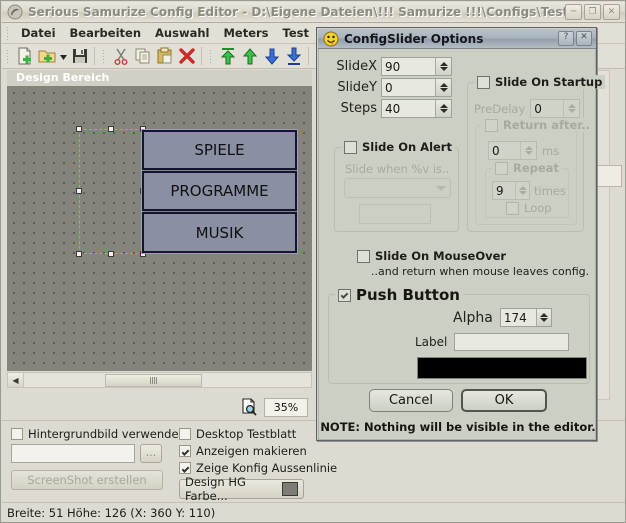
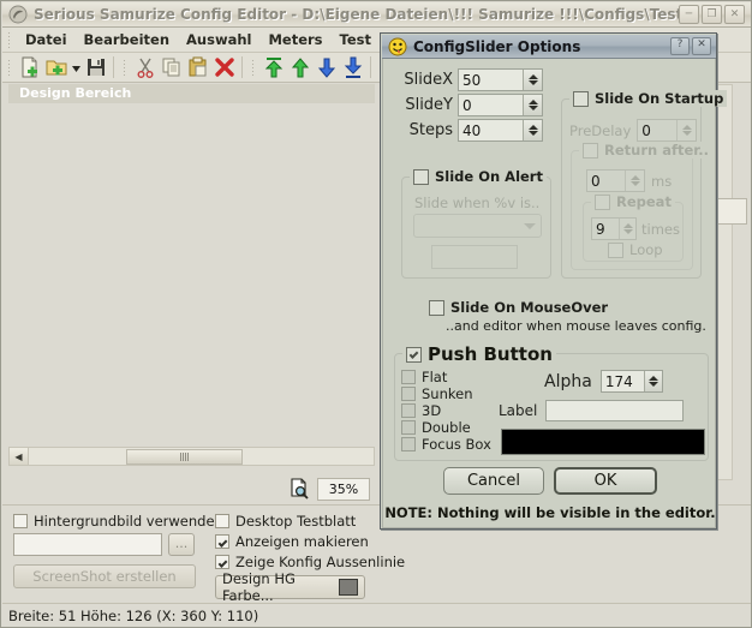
  Serious Samurize Config Editor - D:\Eigene Dateien\!!! Samurize !!!\Configs\Tes
  ─
  ❐
  ✕
  Datei
  Bearbeiten
  Auswahl
  Meters
  Test
  Design Bereich
- SPIELE
- PROGRAMME
- MUSIK
  ◀
  35%
  Hintergrundbild verwende
  ...
  ScreenShot erstellen
  Desktop Testblatt
  Anzeigen makieren
  Zeige Konfig Aussenlinie
  Design HG Farbe...
  Breite: 51 Höhe: 126 (X: 360 Y: 110)
  ConfigSlider Options
  ?
  ✕
  SlideX
- 90
+ 50
  SlideY
  0
  Steps
  40
  Slide On Alert
  Slide when %v is..
  Slide On Startup
  PreDelay
  0
  Return after..
  0
  ms
  Repeat
  9
  times
  Loop
  Slide On MouseOver
- ..and return when mouse leaves config.
+ ..and editor when mouse leaves config.
  Push Button
+ Flat
+ Sunken
+ 3D
+ Double
+ Focus Box
  Alpha
  174
  Label
  Cancel
  OK
  NOTE: Nothing will be visible in the editor.
